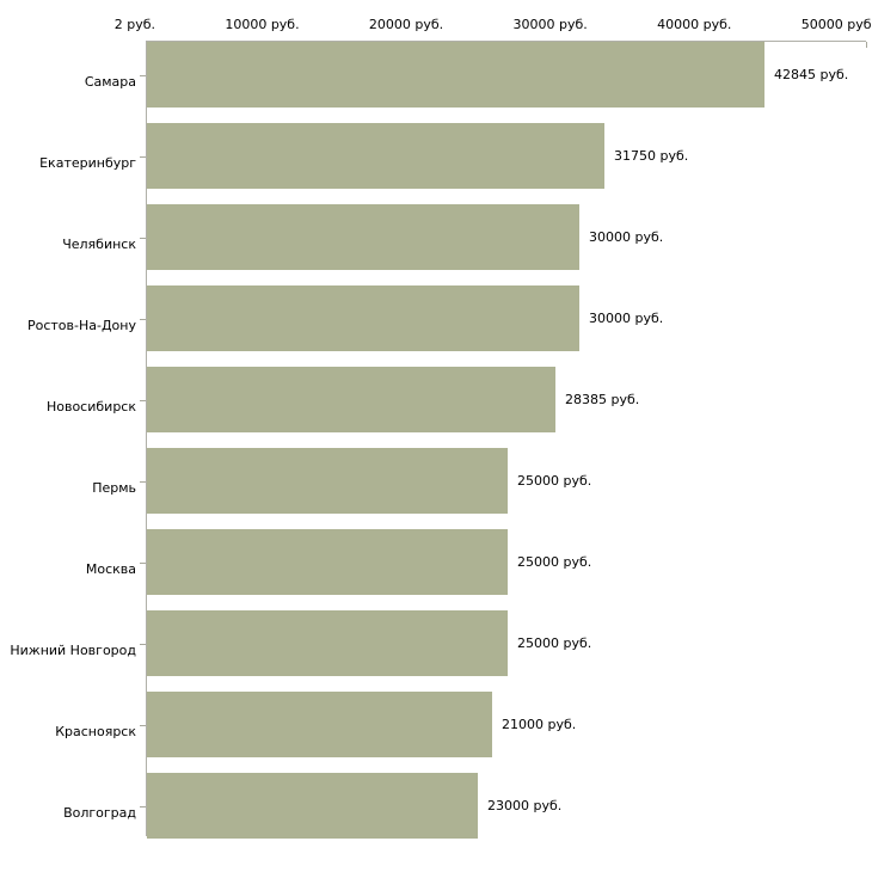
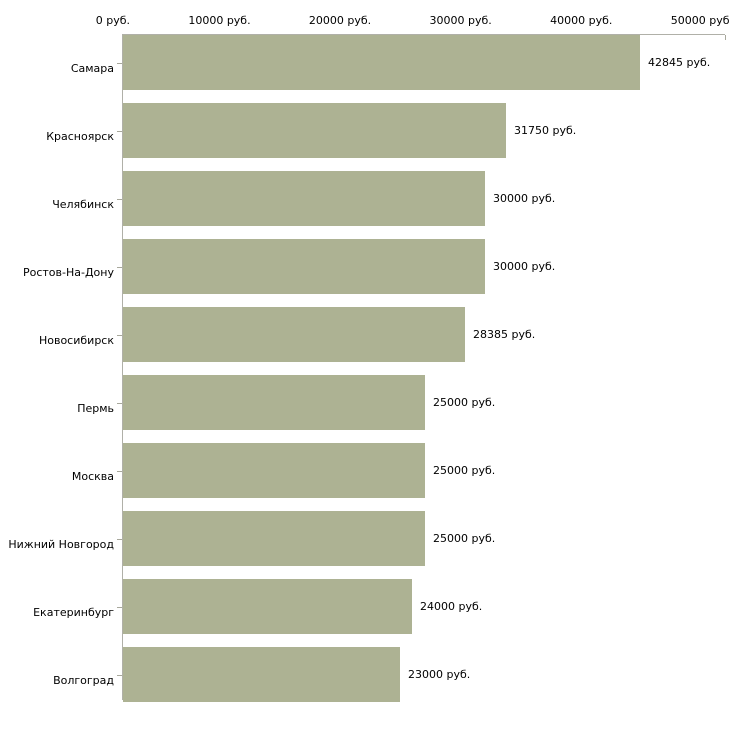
- 2 руб.
+ 0 руб.
  10000 руб.
  20000 руб.
  30000 руб.
  40000 руб.
  50000 руб
  Самара
- Екатеринбург
+ Красноярск
  Челябинск
  Ростов-На-Дону
  Новосибирск
  Пермь
  Москва
  Нижний Новгород
- Красноярск
+ Екатеринбург
  Волгоград
  42845 руб.
  31750 руб.
  30000 руб.
  30000 руб.
  28385 руб.
  25000 руб.
  25000 руб.
  25000 руб.
- 21000 руб.
+ 24000 руб.
  23000 руб.
